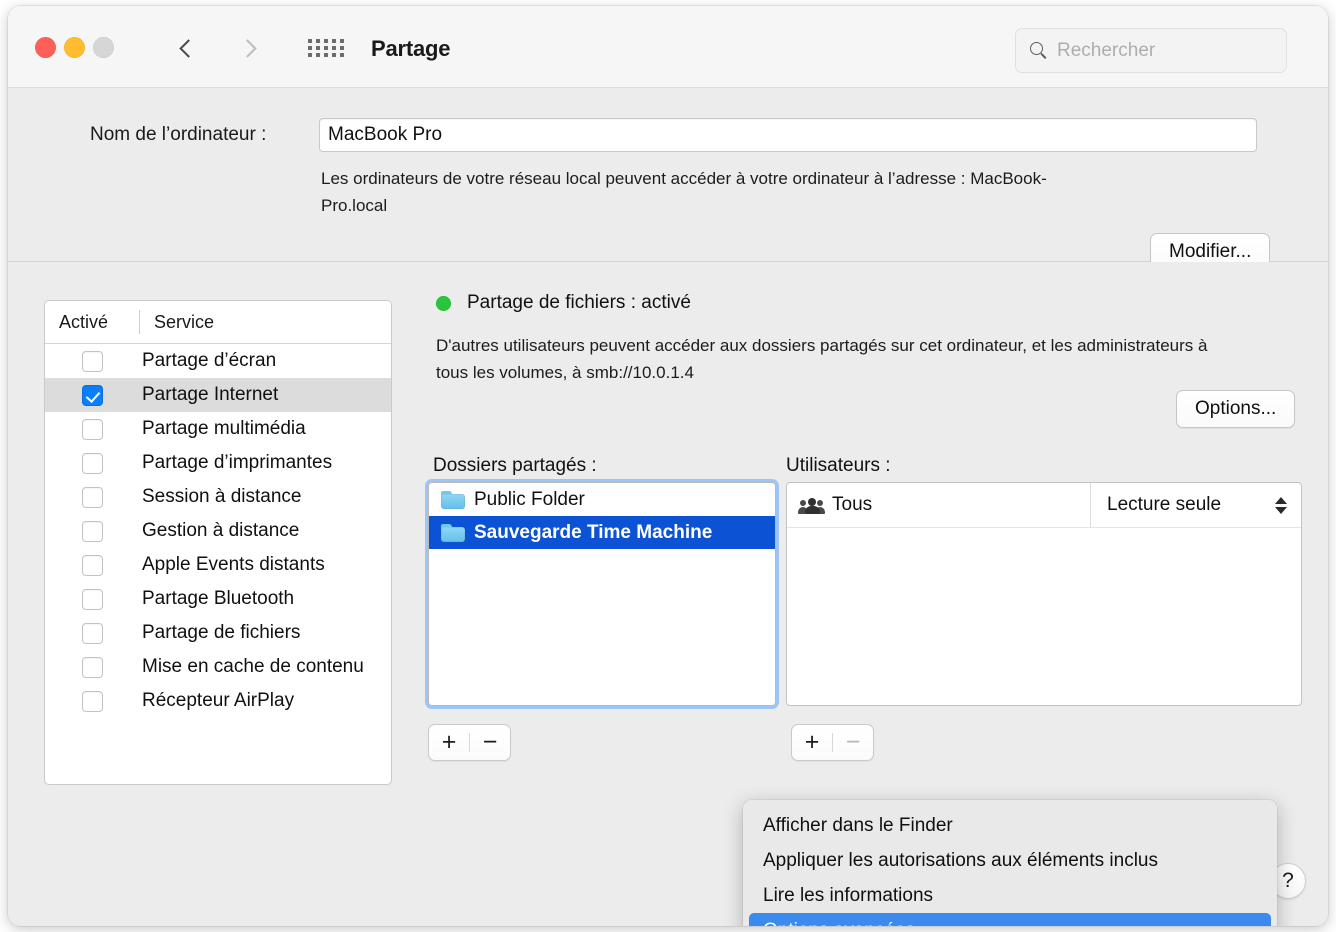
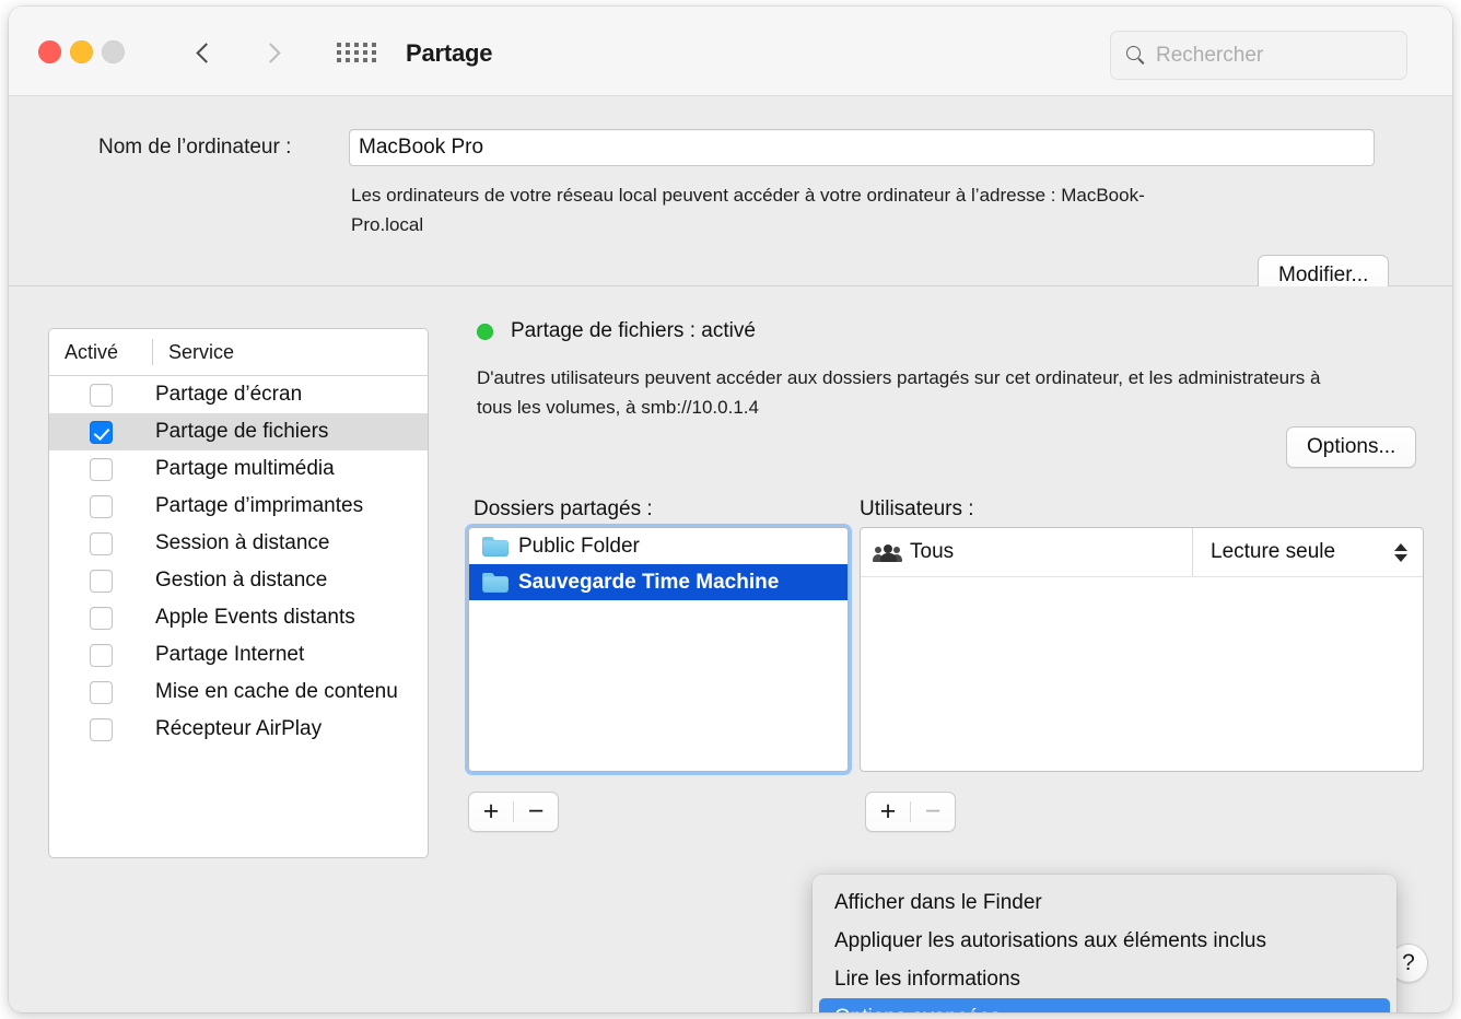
  Partage
  Rechercher
  Nom de l’ordinateur :
  MacBook Pro
  Les ordinateurs de votre réseau local peuvent accéder à votre ordinateur à l’adresse : MacBook-Pro.local
  Modifier...
  Activé
  Service
  Partage d’écran
- Partage Internet
+ Partage de fichiers
  Partage multimédia
  Partage d’imprimantes
  Session à distance
  Gestion à distance
  Apple Events distants
- Partage Bluetooth
- Partage de fichiers
+ Partage Internet
  Mise en cache de contenu
  Récepteur AirPlay
  Partage de fichiers : activé
  D'autres utilisateurs peuvent accéder aux dossiers partagés sur cet ordinateur, et les administrateurs à tous les volumes, à smb://10.0.1.4
  Options...
  Dossiers partagés :
  Utilisateurs :
  Public Folder
  Sauvegarde Time Machine
  Tous
  Lecture seule
  +
  −
  +
  −
  Afficher dans le Finder
  Appliquer les autorisations aux éléments inclus
  Lire les informations
  ?
